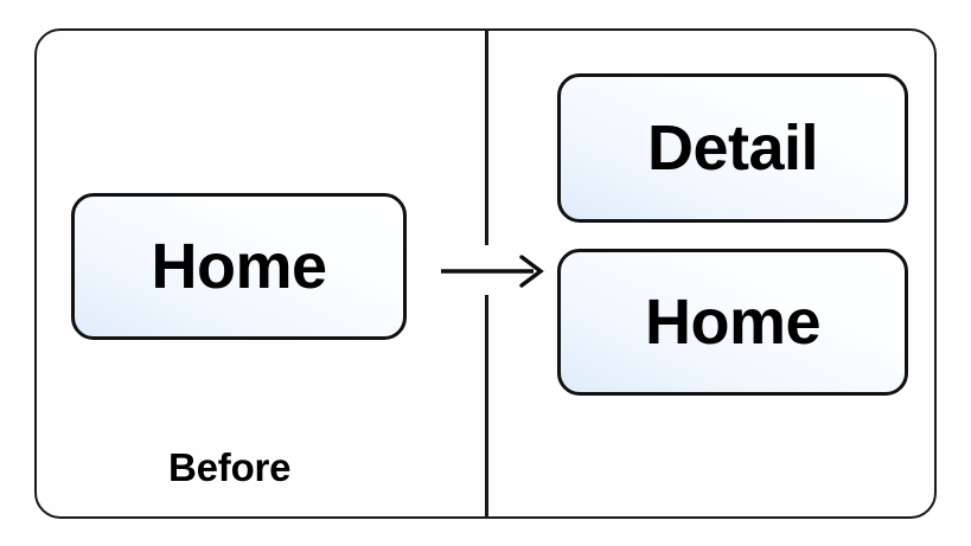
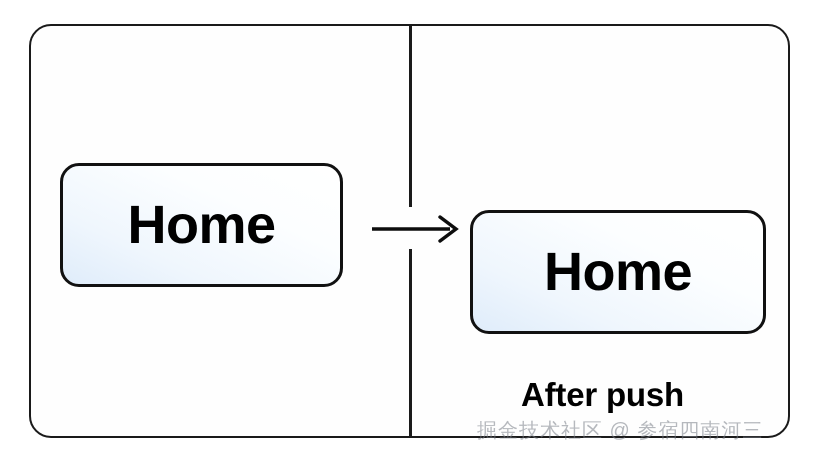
  Home
- Before
- Detail
  Home
+ After push
+ 掘金技术社区 @ 参宿四南河三
